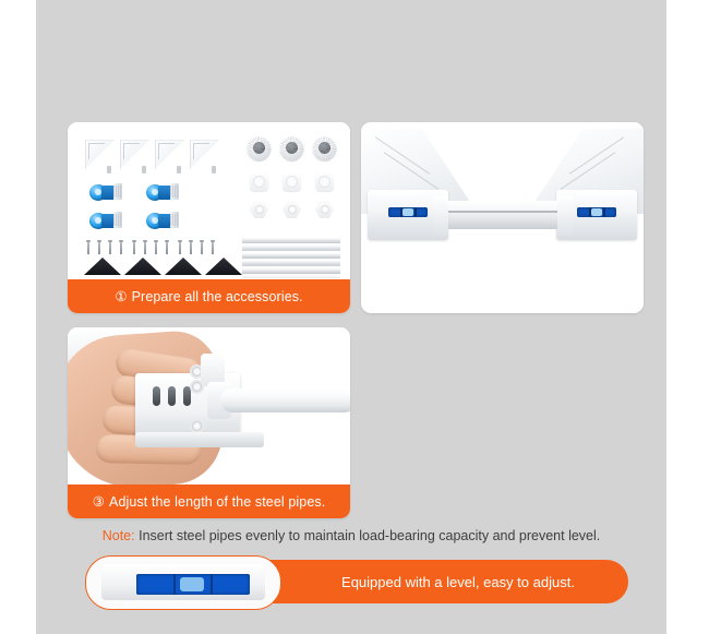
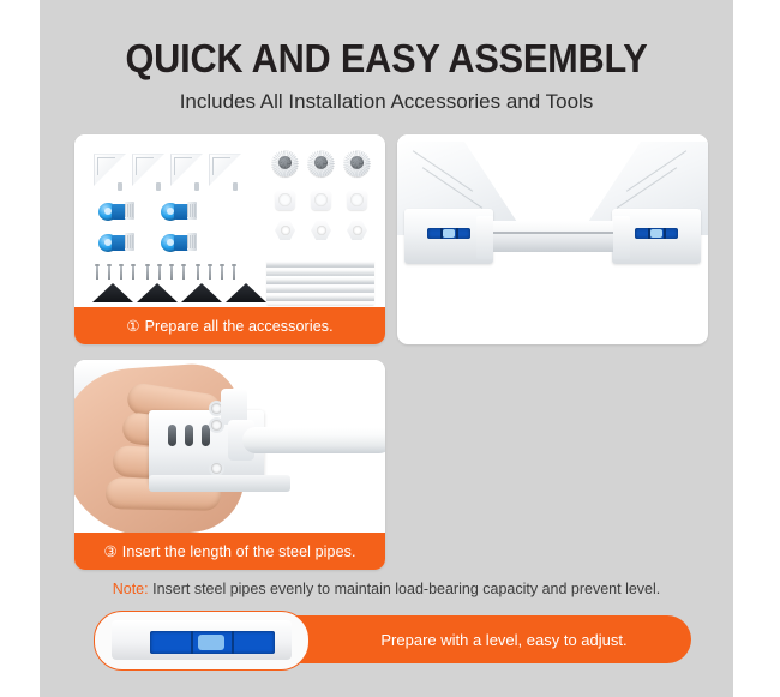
+ QUICK AND EASY ASSEMBLY
+ Includes All Installation Accessories and Tools
  ①
  Prepare all the accessories.
  ③
- Adjust the length of the steel pipes.
+ Insert the length of the steel pipes.
  Note: Insert steel pipes evenly to maintain load-bearing capacity and prevent level.
- Equipped with a level, easy to adjust.
+ Prepare with a level, easy to adjust.
